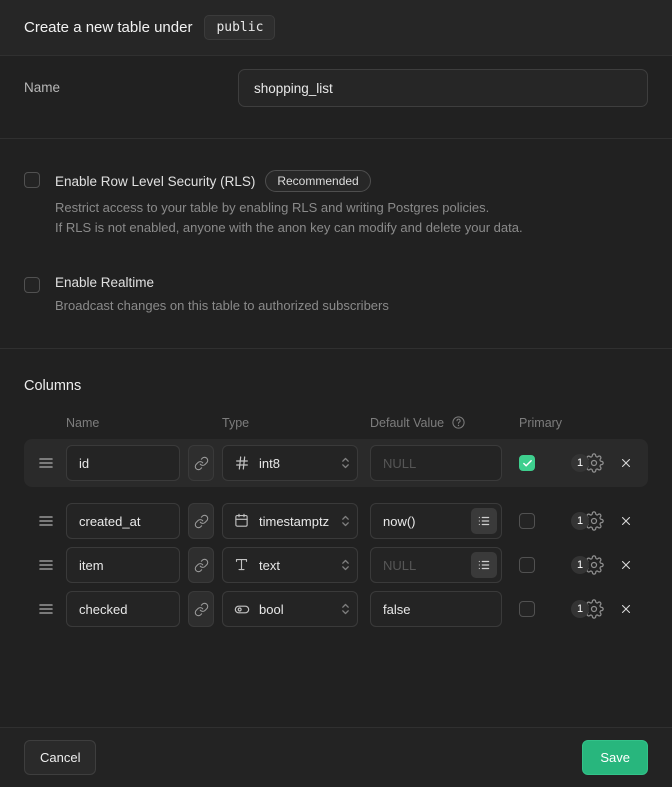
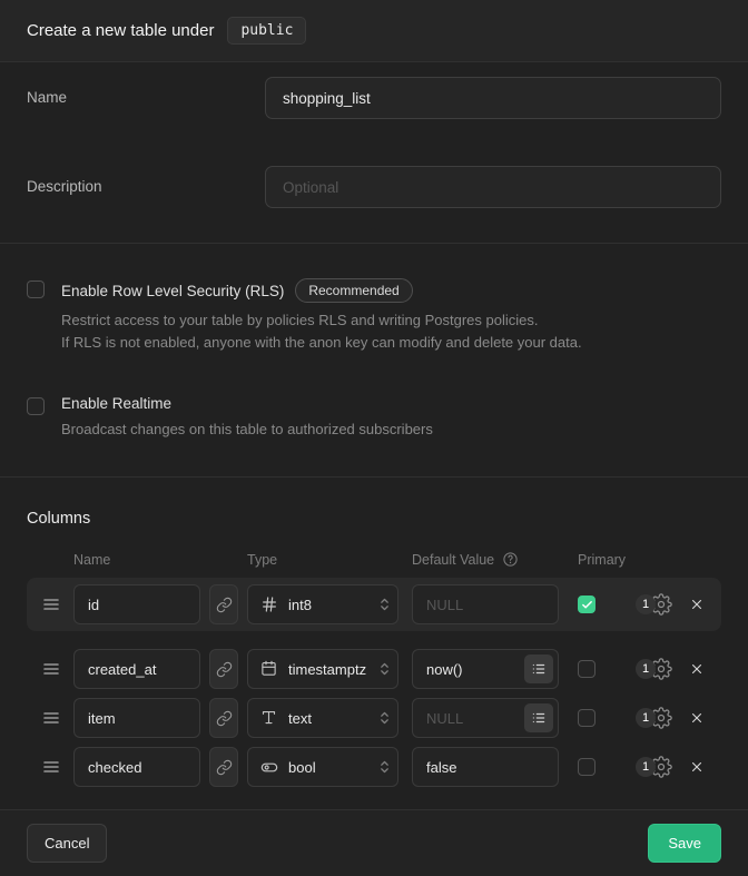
  Create a new table under
  public
  Name
  shopping_list
+ Description
+ Optional
  Enable Row Level Security (RLS)
  Recommended
- Restrict access to your table by enabling RLS and writing Postgres policies.
+ Restrict access to your table by policies RLS and writing Postgres policies.
  If RLS is not enabled, anyone with the anon key can modify and delete your data.
  Enable Realtime
  Broadcast changes on this table to authorized subscribers
  Columns
  Name
  Type
  Default Value
  Primary
  id
  int8
  NULL
  1
  created_at
  timestamptz
  now()
  1
  item
  text
  NULL
  1
  checked
  bool
  false
  1
  Cancel
  Save
